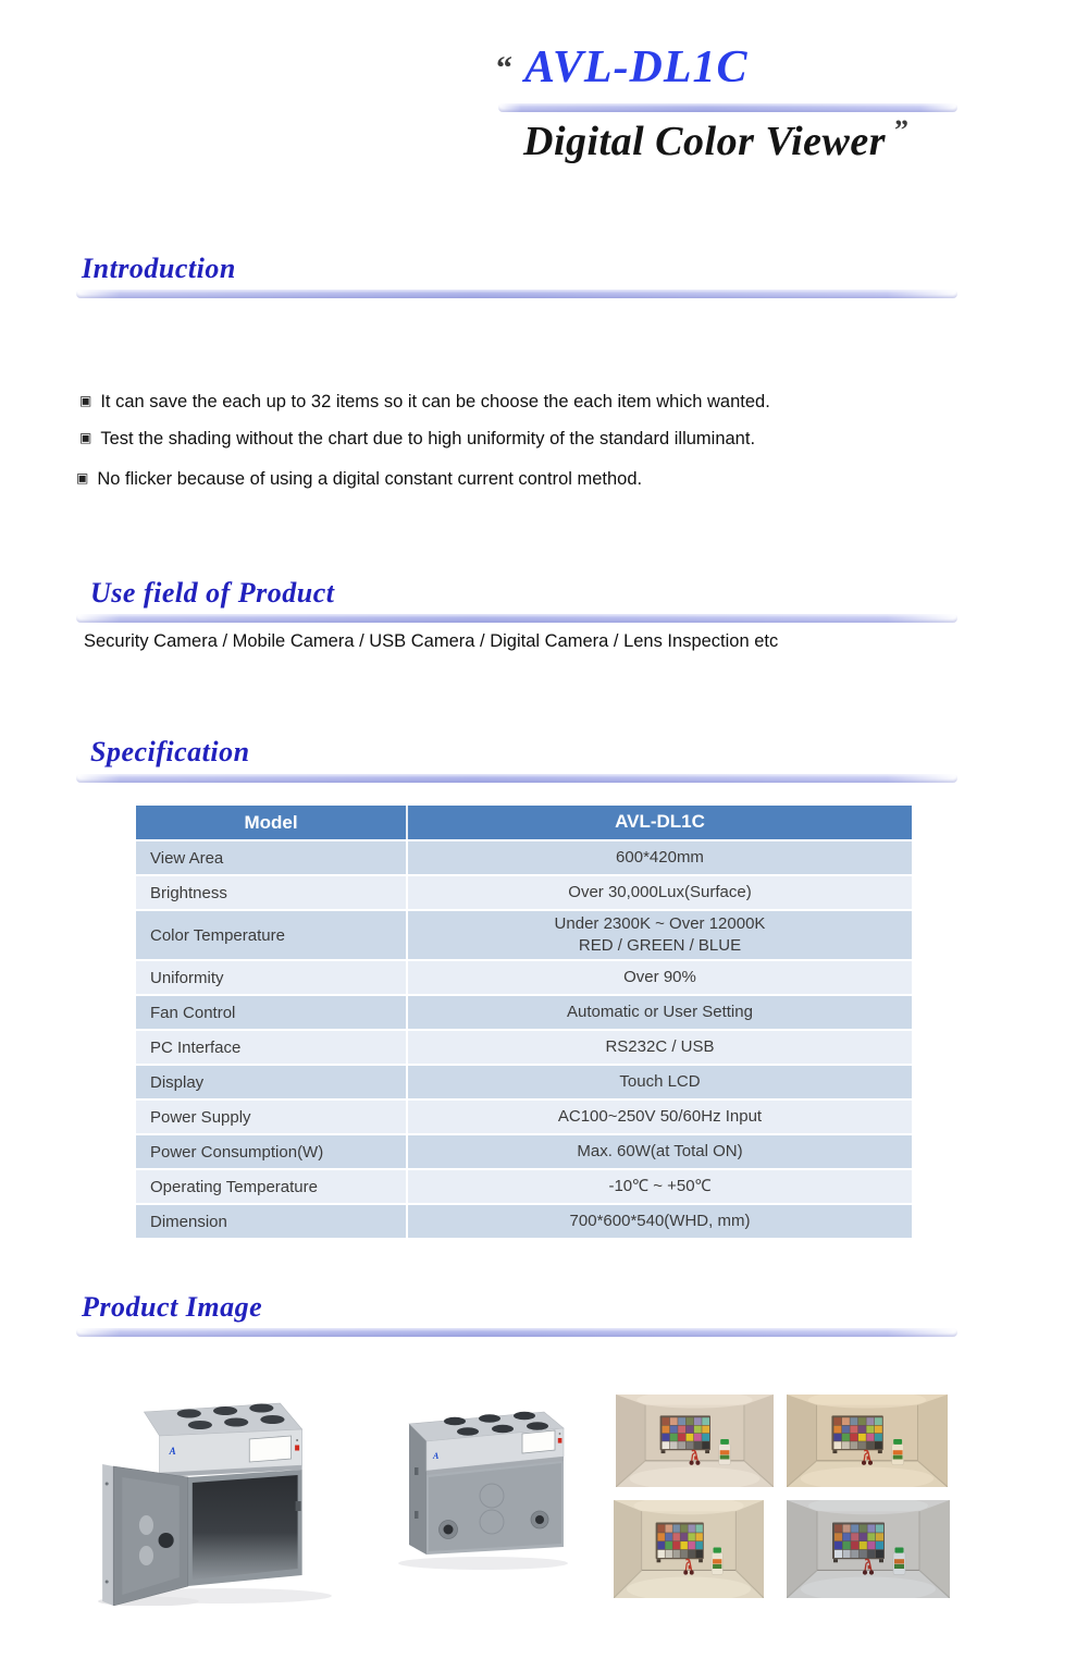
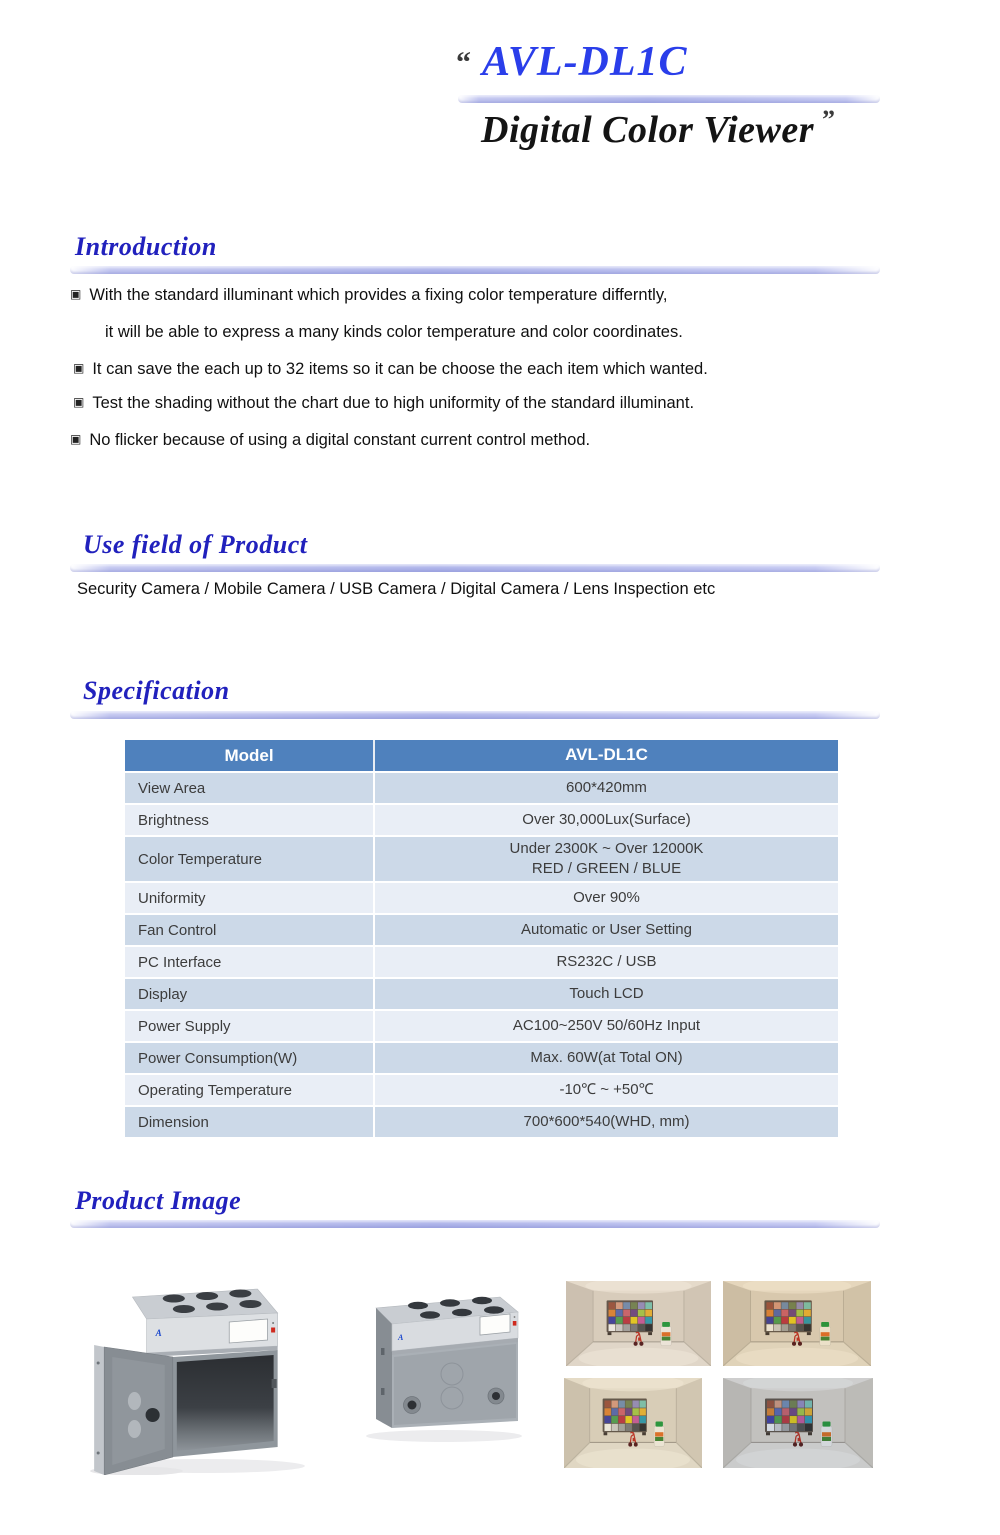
  “
  AVL-DL1C
  Digital Color Viewer ”
  Introduction
+ ▣ With the standard illuminant which provides a fixing color temperature differntly,
+ it will be able to express a many kinds color temperature and color coordinates.
  ▣ It can save the each up to 32 items so it can be choose the each item which wanted.
  ▣ Test the shading without the chart due to high uniformity of the standard illuminant.
  ▣ No flicker because of using a digital constant current control method.
  Use field of Product
  Security Camera / Mobile Camera / USB Camera / Digital Camera / Lens Inspection etc
  Specification
  Model
  AVL-DL1C
  View Area
  600*420mm
  Brightness
  Over 30,000Lux(Surface)
  Color Temperature
  Under 2300K ~ Over 12000K
  RED / GREEN / BLUE
  Uniformity
  Over 90%
  Fan Control
  Automatic or User Setting
  PC Interface
  RS232C / USB
  Display
  Touch LCD
  Power Supply
  AC100~250V 50/60Hz Input
  Power Consumption(W)
  Max. 60W(at Total ON)
  Operating Temperature
  -10℃ ~ +50℃
  Dimension
  700*600*540(WHD, mm)
  Product Image
  A
  A
